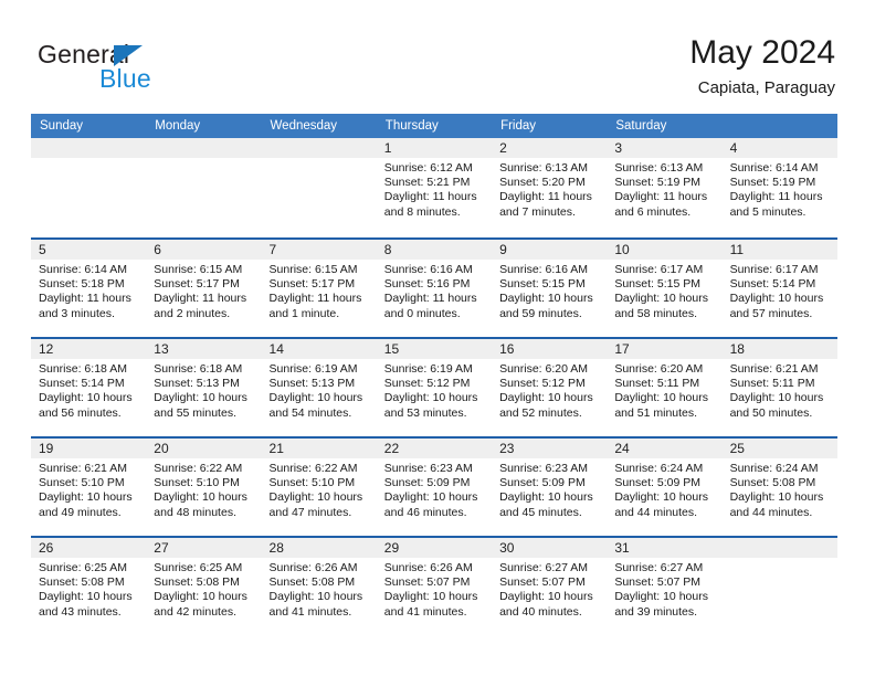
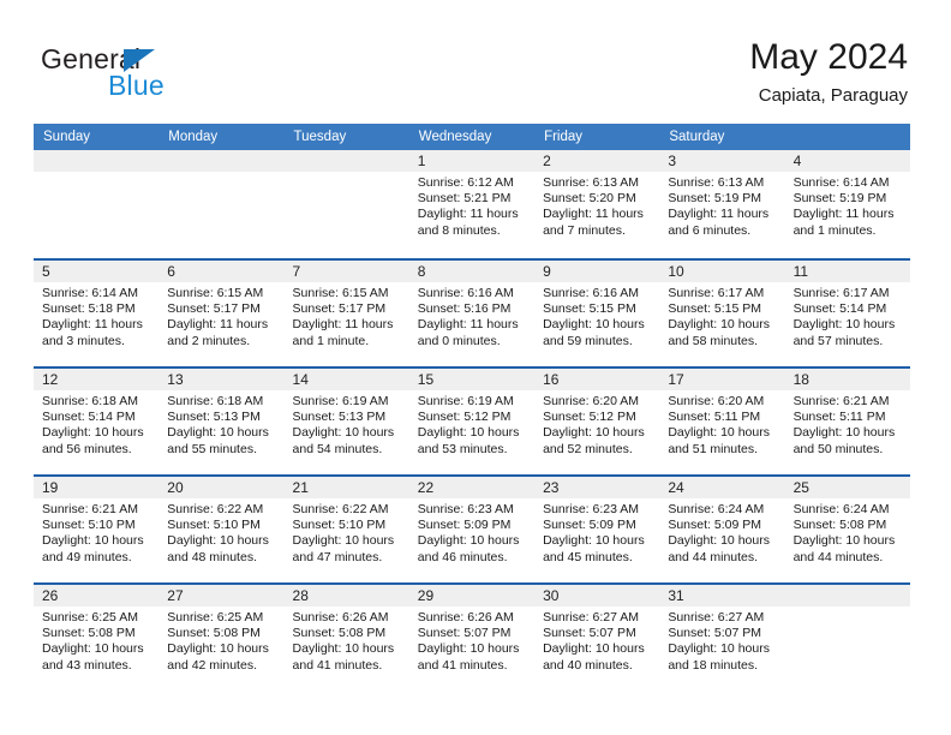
  General
  Blue
  May 2024
  Capiata, Paraguay
  Sunday
  Monday
+ Tuesday
  Wednesday
- Thursday
  Friday
  Saturday
  1
  Sunrise: 6:12 AM
  Sunset: 5:21 PM
  Daylight: 11 hours
  and 8 minutes.
  2
  Sunrise: 6:13 AM
  Sunset: 5:20 PM
  Daylight: 11 hours
  and 7 minutes.
  3
  Sunrise: 6:13 AM
  Sunset: 5:19 PM
  Daylight: 11 hours
  and 6 minutes.
  4
  Sunrise: 6:14 AM
  Sunset: 5:19 PM
  Daylight: 11 hours
- and 5 minutes.
+ and 1 minutes.
  5
  Sunrise: 6:14 AM
  Sunset: 5:18 PM
  Daylight: 11 hours
  and 3 minutes.
  6
  Sunrise: 6:15 AM
  Sunset: 5:17 PM
  Daylight: 11 hours
  and 2 minutes.
  7
  Sunrise: 6:15 AM
  Sunset: 5:17 PM
  Daylight: 11 hours
  and 1 minute.
  8
  Sunrise: 6:16 AM
  Sunset: 5:16 PM
  Daylight: 11 hours
  and 0 minutes.
  9
  Sunrise: 6:16 AM
  Sunset: 5:15 PM
  Daylight: 10 hours
  and 59 minutes.
  10
  Sunrise: 6:17 AM
  Sunset: 5:15 PM
  Daylight: 10 hours
  and 58 minutes.
  11
  Sunrise: 6:17 AM
  Sunset: 5:14 PM
  Daylight: 10 hours
  and 57 minutes.
  12
  Sunrise: 6:18 AM
  Sunset: 5:14 PM
  Daylight: 10 hours
  and 56 minutes.
  13
  Sunrise: 6:18 AM
  Sunset: 5:13 PM
  Daylight: 10 hours
  and 55 minutes.
  14
  Sunrise: 6:19 AM
  Sunset: 5:13 PM
  Daylight: 10 hours
  and 54 minutes.
  15
  Sunrise: 6:19 AM
  Sunset: 5:12 PM
  Daylight: 10 hours
  and 53 minutes.
  16
  Sunrise: 6:20 AM
  Sunset: 5:12 PM
  Daylight: 10 hours
  and 52 minutes.
  17
  Sunrise: 6:20 AM
  Sunset: 5:11 PM
  Daylight: 10 hours
  and 51 minutes.
  18
  Sunrise: 6:21 AM
  Sunset: 5:11 PM
  Daylight: 10 hours
  and 50 minutes.
  19
  Sunrise: 6:21 AM
  Sunset: 5:10 PM
  Daylight: 10 hours
  and 49 minutes.
  20
  Sunrise: 6:22 AM
  Sunset: 5:10 PM
  Daylight: 10 hours
  and 48 minutes.
  21
  Sunrise: 6:22 AM
  Sunset: 5:10 PM
  Daylight: 10 hours
  and 47 minutes.
  22
  Sunrise: 6:23 AM
  Sunset: 5:09 PM
  Daylight: 10 hours
  and 46 minutes.
  23
  Sunrise: 6:23 AM
  Sunset: 5:09 PM
  Daylight: 10 hours
  and 45 minutes.
  24
  Sunrise: 6:24 AM
  Sunset: 5:09 PM
  Daylight: 10 hours
  and 44 minutes.
  25
  Sunrise: 6:24 AM
  Sunset: 5:08 PM
  Daylight: 10 hours
  and 44 minutes.
  26
  Sunrise: 6:25 AM
  Sunset: 5:08 PM
  Daylight: 10 hours
  and 43 minutes.
  27
  Sunrise: 6:25 AM
  Sunset: 5:08 PM
  Daylight: 10 hours
  and 42 minutes.
  28
  Sunrise: 6:26 AM
  Sunset: 5:08 PM
  Daylight: 10 hours
  and 41 minutes.
  29
  Sunrise: 6:26 AM
  Sunset: 5:07 PM
  Daylight: 10 hours
  and 41 minutes.
  30
  Sunrise: 6:27 AM
  Sunset: 5:07 PM
  Daylight: 10 hours
  and 40 minutes.
  31
  Sunrise: 6:27 AM
  Sunset: 5:07 PM
  Daylight: 10 hours
- and 39 minutes.
+ and 18 minutes.
